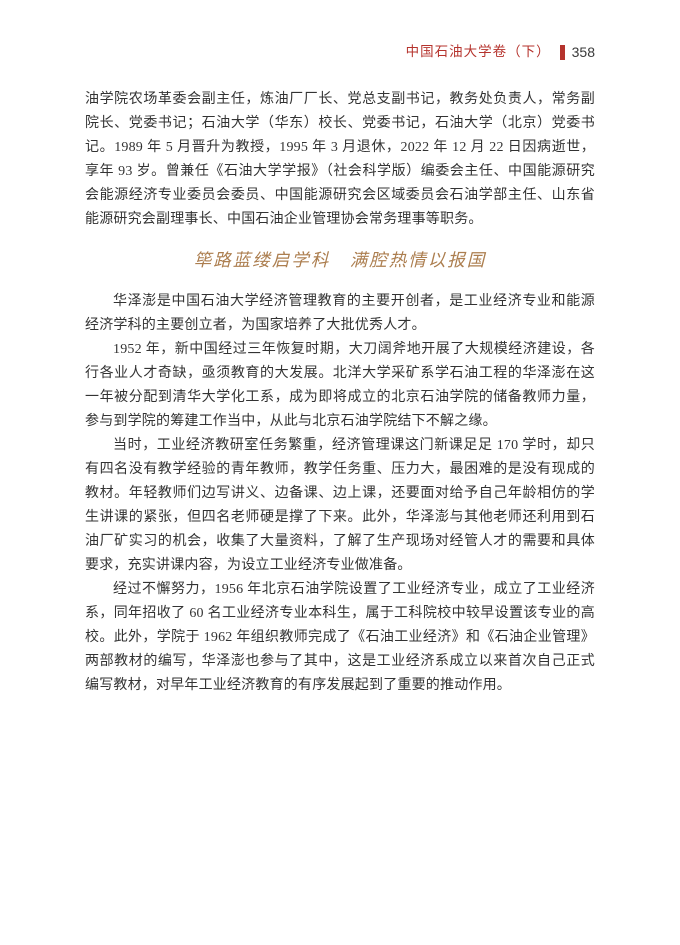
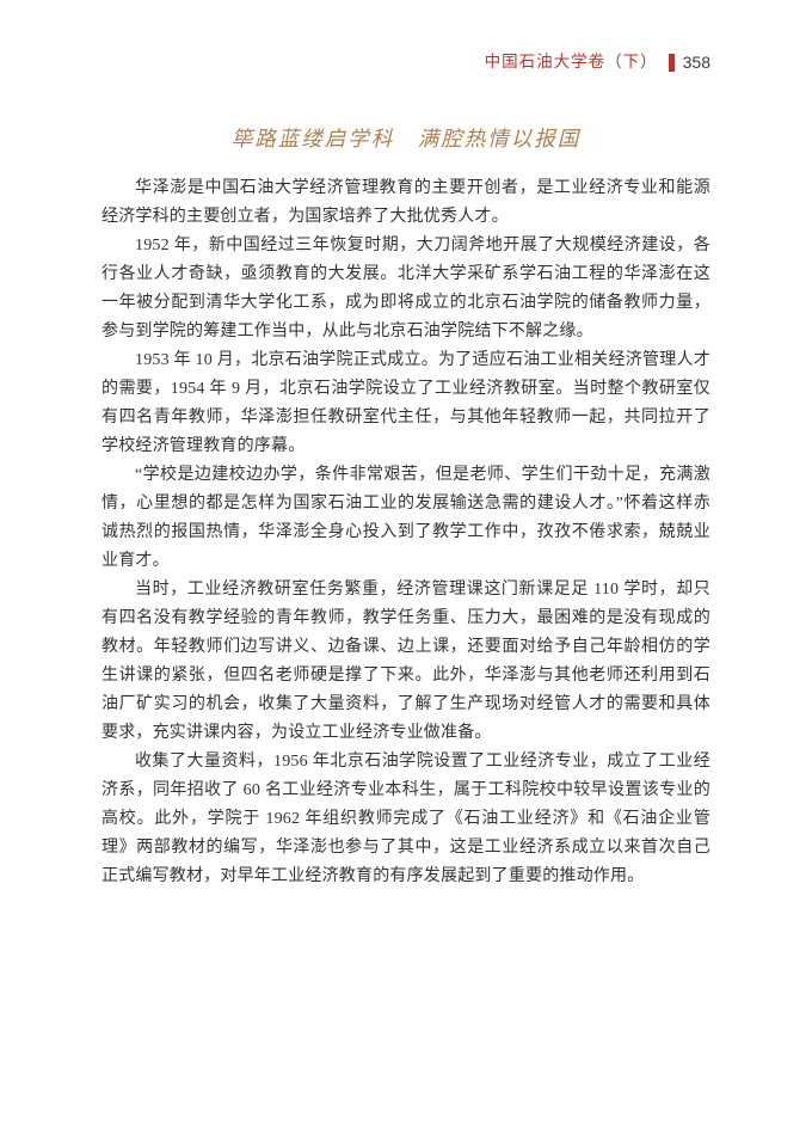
  中国石油大学卷（下）
  358
- 油学院农场革委会副主任，炼油厂厂长、党总支副书记，教务处负责人，常务副院长、党委书记；石油大学（华东）校长、党委书记，石油大学（北京）党委书记。1989 年 5 月晋升为教授，1995 年 3 月退休，2022 年 12 月 22 日因病逝世，享年 93 岁。曾兼任《石油大学学报》（社会科学版）编委会主任、中国能源研究会能源经济专业委员会委员、中国能源研究会区域委员会石油学部主任、山东省能源研究会副理事长、中国石油企业管理协会常务理事等职务。
  筚路蓝缕启学科 满腔热情以报国
  华泽澎是中国石油大学经济管理教育的主要开创者，是工业经济专业和能源经济学科的主要创立者，为国家培养了大批优秀人才。
  1952 年，新中国经过三年恢复时期，大刀阔斧地开展了大规模经济建设，各行各业人才奇缺，亟须教育的大发展。北洋大学采矿系学石油工程的华泽澎在这一年被分配到清华大学化工系，成为即将成立的北京石油学院的储备教师力量，参与到学院的筹建工作当中，从此与北京石油学院结下不解之缘。
+ 1953 年 10 月，北京石油学院正式成立。为了适应石油工业相关经济管理人才的需要，1954 年 9 月，北京石油学院设立了工业经济教研室。当时整个教研室仅有四名青年教师，华泽澎担任教研室代主任，与其他年轻教师一起，共同拉开了学校经济管理教育的序幕。
+ “学校是边建校边办学，条件非常艰苦，但是老师、学生们干劲十足，充满激情，心里想的都是怎样为国家石油工业的发展输送急需的建设人才。”怀着这样赤诚热烈的报国热情，华泽澎全身心投入到了教学工作中，孜孜不倦求索，兢兢业业育才。
- 当时，工业经济教研室任务繁重，经济管理课这门新课足足 170 学时，却只有四名没有教学经验的青年教师，教学任务重、压力大，最困难的是没有现成的教材。年轻教师们边写讲义、边备课、边上课，还要面对给予自己年龄相仿的学生讲课的紧张，但四名老师硬是撑了下来。此外，华泽澎与其他老师还利用到石油厂矿实习的机会，收集了大量资料，了解了生产现场对经管人才的需要和具体要求，充实讲课内容，为设立工业经济专业做准备。
+ 当时，工业经济教研室任务繁重，经济管理课这门新课足足 110 学时，却只有四名没有教学经验的青年教师，教学任务重、压力大，最困难的是没有现成的教材。年轻教师们边写讲义、边备课、边上课，还要面对给予自己年龄相仿的学生讲课的紧张，但四名老师硬是撑了下来。此外，华泽澎与其他老师还利用到石油厂矿实习的机会，收集了大量资料，了解了生产现场对经管人才的需要和具体要求，充实讲课内容，为设立工业经济专业做准备。
- 经过不懈努力，1956 年北京石油学院设置了工业经济专业，成立了工业经济系，同年招收了 60 名工业经济专业本科生，属于工科院校中较早设置该专业的高校。此外，学院于 1962 年组织教师完成了《石油工业经济》和《石油企业管理》两部教材的编写，华泽澎也参与了其中，这是工业经济系成立以来首次自己正式编写教材，对早年工业经济教育的有序发展起到了重要的推动作用。
+ 收集了大量资料，1956 年北京石油学院设置了工业经济专业，成立了工业经济系，同年招收了 60 名工业经济专业本科生，属于工科院校中较早设置该专业的高校。此外，学院于 1962 年组织教师完成了《石油工业经济》和《石油企业管理》两部教材的编写，华泽澎也参与了其中，这是工业经济系成立以来首次自己正式编写教材，对早年工业经济教育的有序发展起到了重要的推动作用。
